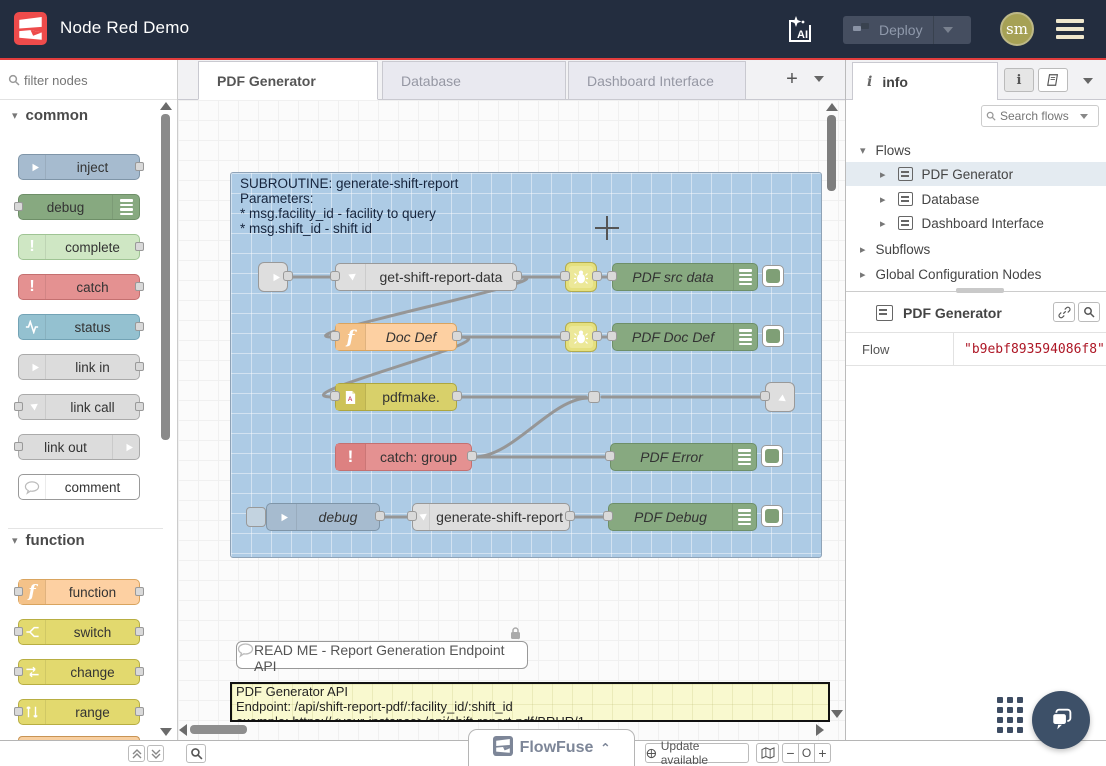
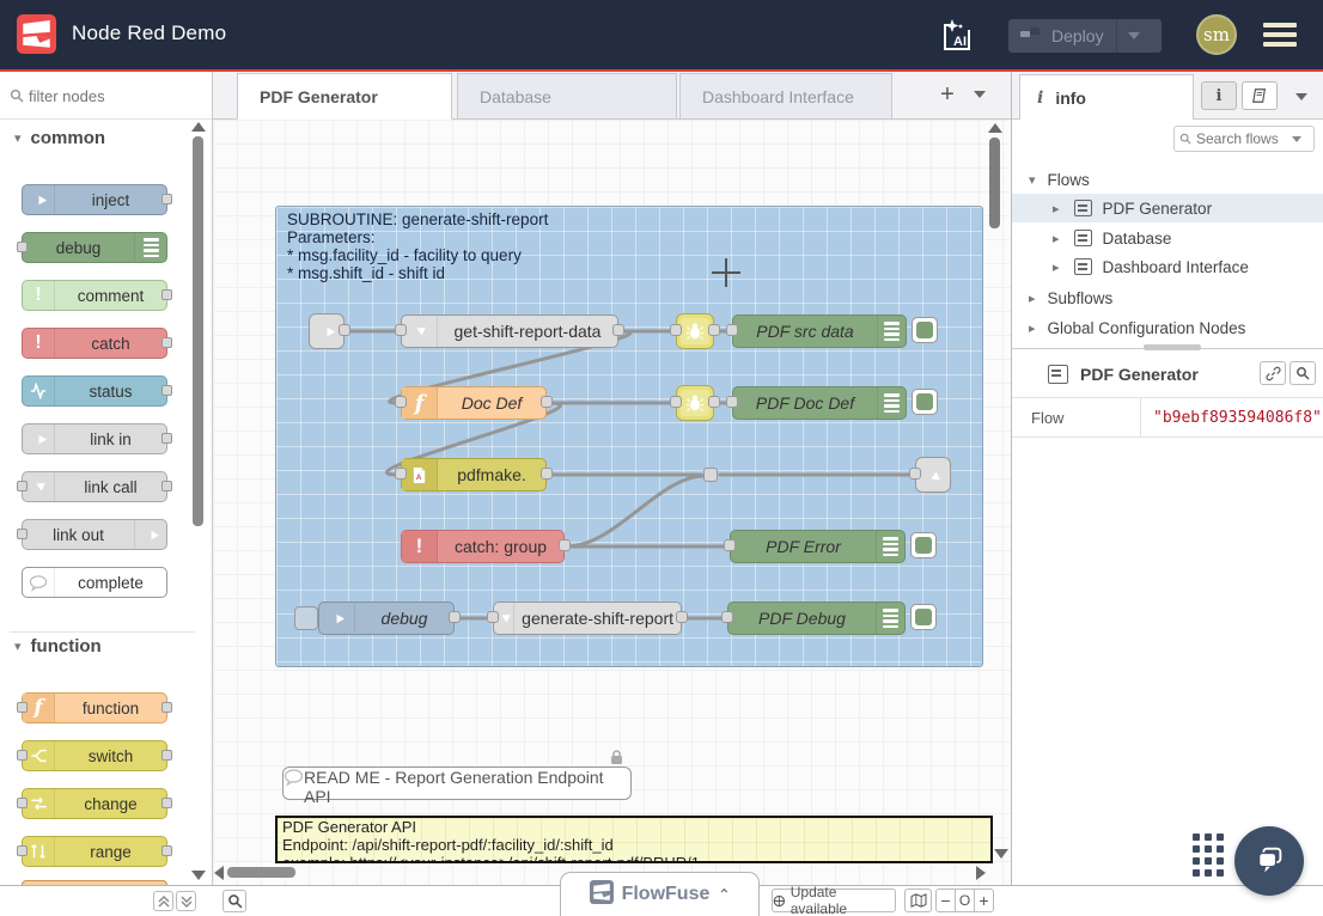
  Node Red Demo
  AI
  Deploy
  sm
  filter nodes
  ▾
  common
  inject
  debug
  !
- complete
+ comment
  !
  catch
  status
  link in
  link call
  link out
- comment
+ complete
  ▾
  function
  f
  function
  switch
  change
  range
  PDF Generator
  Database
  Dashboard Interface
  +
  SUBROUTINE: generate-shift-report
  Parameters:
  * msg.facility_id - facility to query
  * msg.shift_id - shift id
  get-shift-report-data
  PDF src data
  f
  Doc Def
  PDF Doc Def
  pdfmake.
  !
  catch: group
  PDF Error
  debug
  generate-shift-report
  PDF Debug
  READ ME - Report Generation Endpoint API
  PDF Generator API
  Endpoint: /api/shift-report-pdf/:facility_id/:shift_id
  example: https://<your-instance>/api/shift-report-pdf/BRHR/1
  i
  info
  i
  Search flows
  ▾
  Flows
  ▸
  PDF Generator
  ▸
  Database
  ▸
  Dashboard Interface
  ▸
  Subflows
  ▸
  Global Configuration Nodes
  PDF Generator
  Flow
  "b9ebf893594086f8"
  FlowFuse
  ⌃
  Update available
  −
  O
  +
